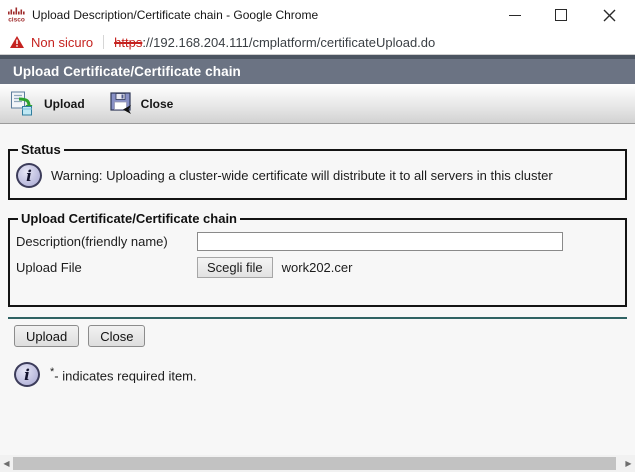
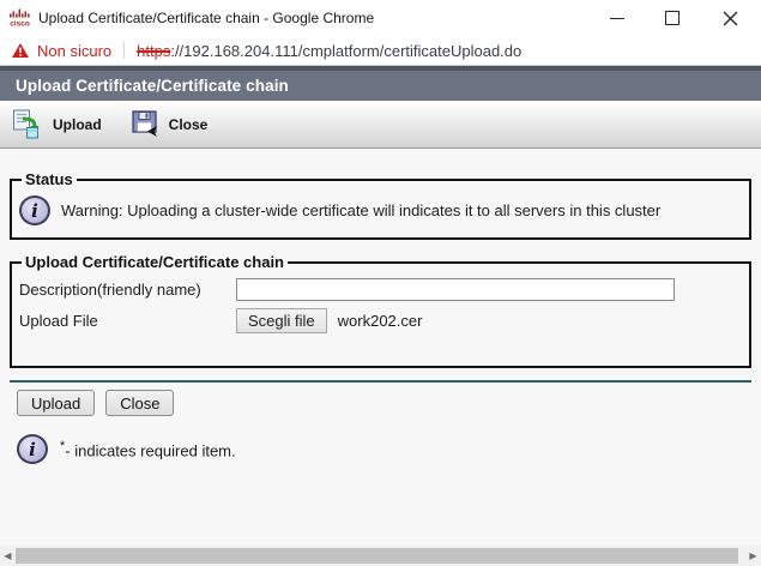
- Upload Description/Certificate chain - Google Chrome
+ Upload Certificate/Certificate chain - Google Chrome
  Non sicuro
  https
  ://192.168.204.111/cmplatform/certificateUpload.do
  Upload Certificate/Certificate chain
  Upload
  Close
  Status
  i
- Warning: Uploading a cluster-wide certificate will distribute it to all servers in this cluster
+ Warning: Uploading a cluster-wide certificate will indicates it to all servers in this cluster
  Upload Certificate/Certificate chain
  Description(friendly name)
  Upload File
  Scegli file
  work202.cer
  Upload
  Close
  i
  *- indicates required item.
  ◀
  ▶
